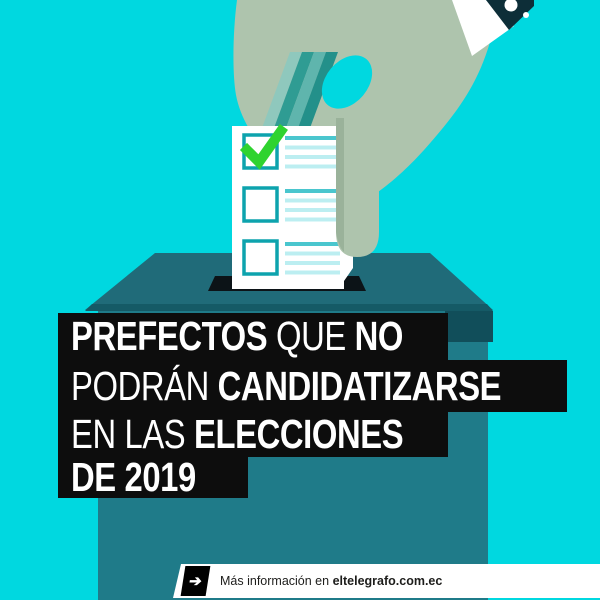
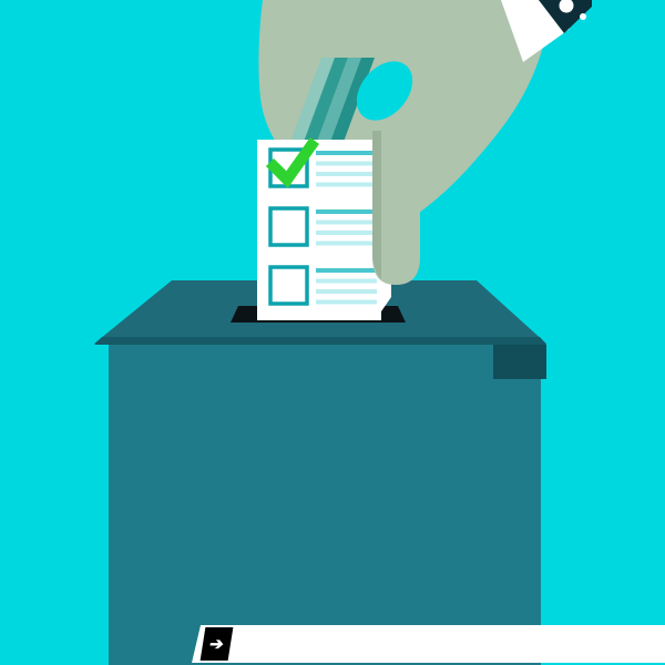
- PREFECTOS QUE NO
- PODRÁN CANDIDATIZARSE
- EN LAS ELECCIONES
- DE 2019
- Más información en eltelegrafo.com.ec
